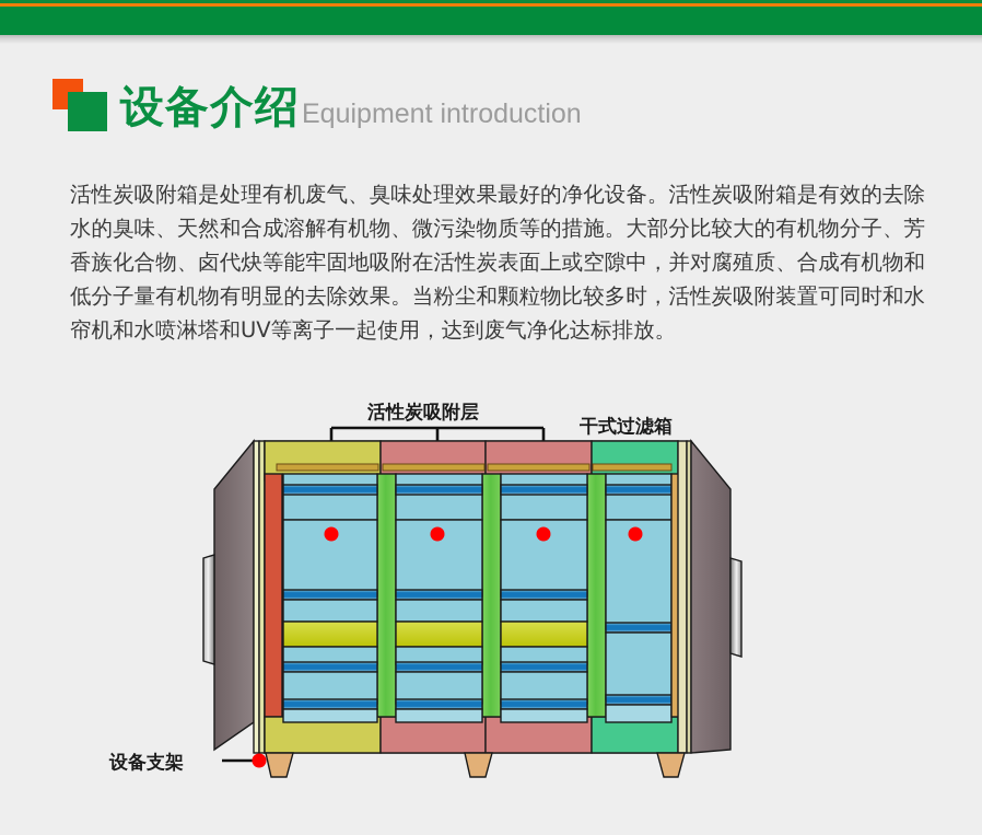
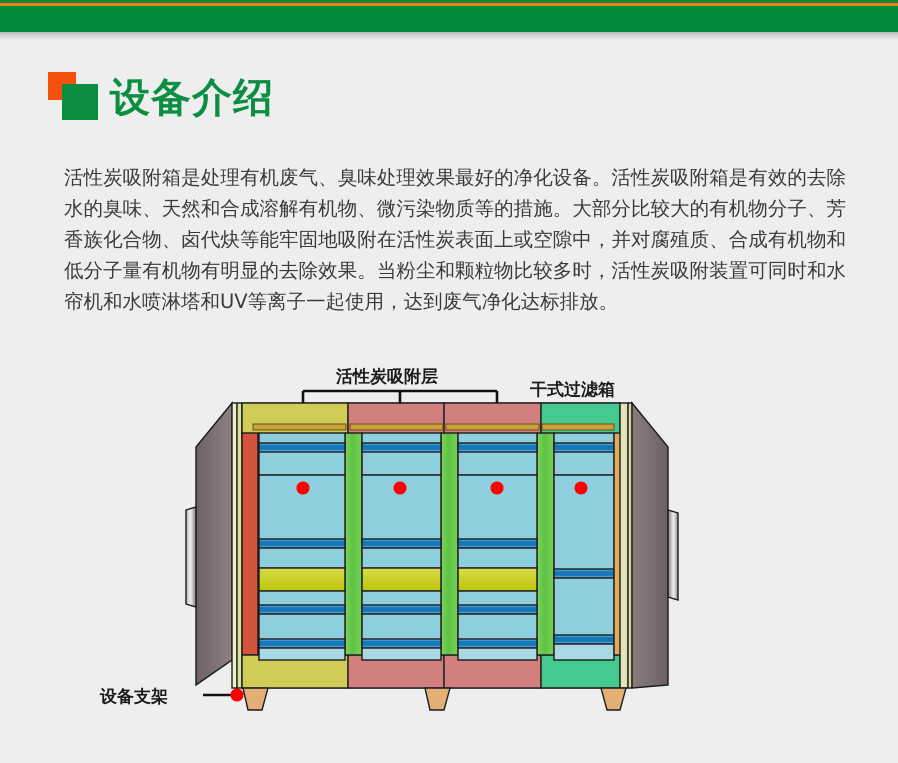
  设备介绍
- Equipment introduction
  活性炭吸附箱是处理有机废气、臭味处理效果最好的净化设备。活性炭吸附箱是有效的去除水的臭味、天然和合成溶解有机物、微污染物质等的措施。大部分比较大的有机物分子、芳香族化合物、卤代炔等能牢固地吸附在活性炭表面上或空隙中，并对腐殖质、合成有机物和低分子量有机物有明显的去除效果。当粉尘和颗粒物比较多时，活性炭吸附装置可同时和水帘机和水喷淋塔和UV等离子一起使用，达到废气净化达标排放。
  活性炭吸附层
  干式过滤箱
  设备支架
